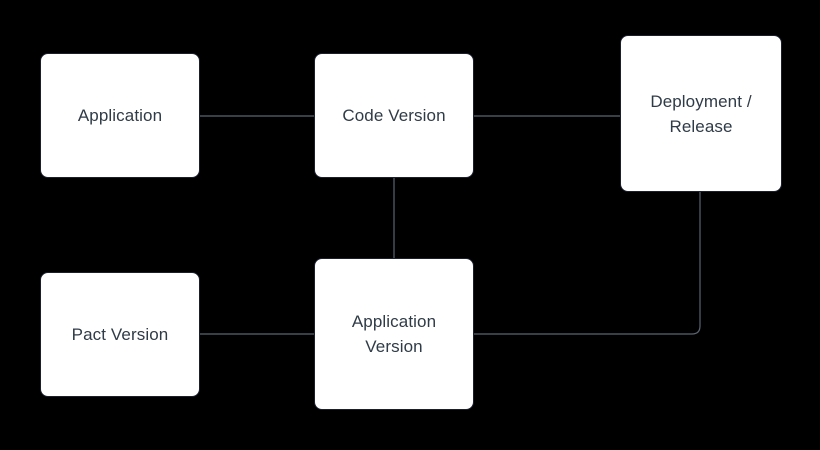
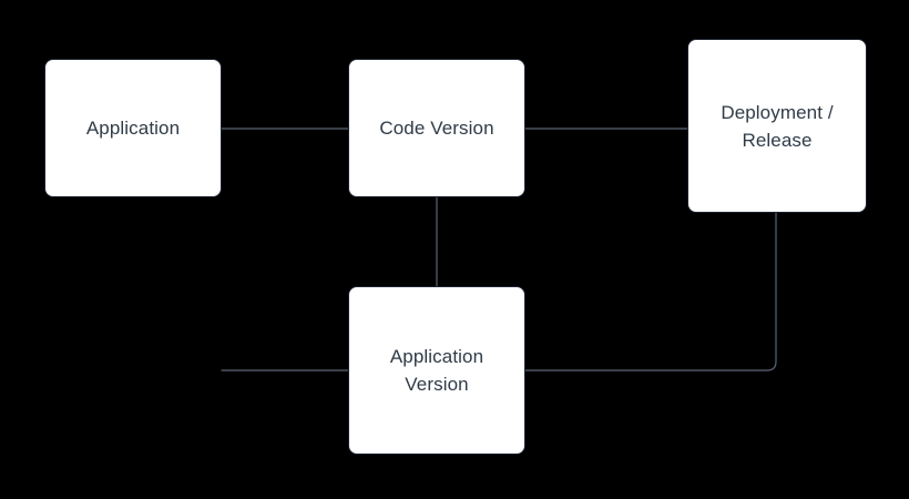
  Application
  Code Version
  Deployment /
  Release
- Pact Version
  Application
  Version
